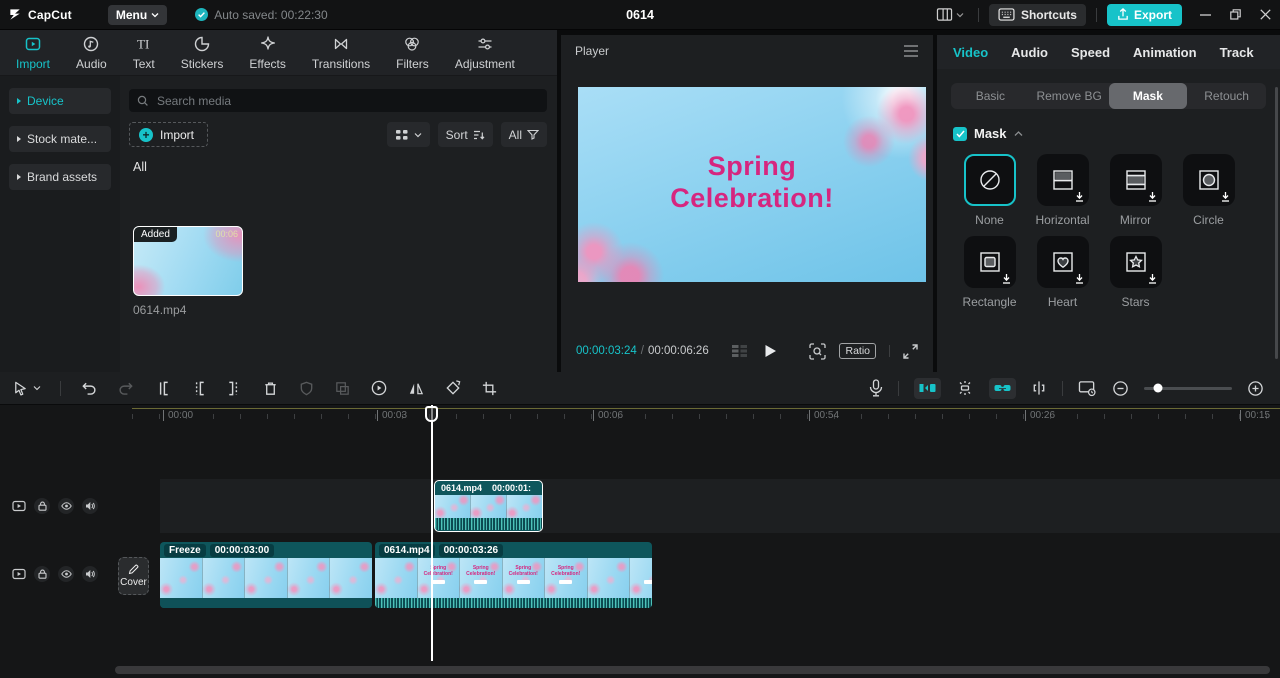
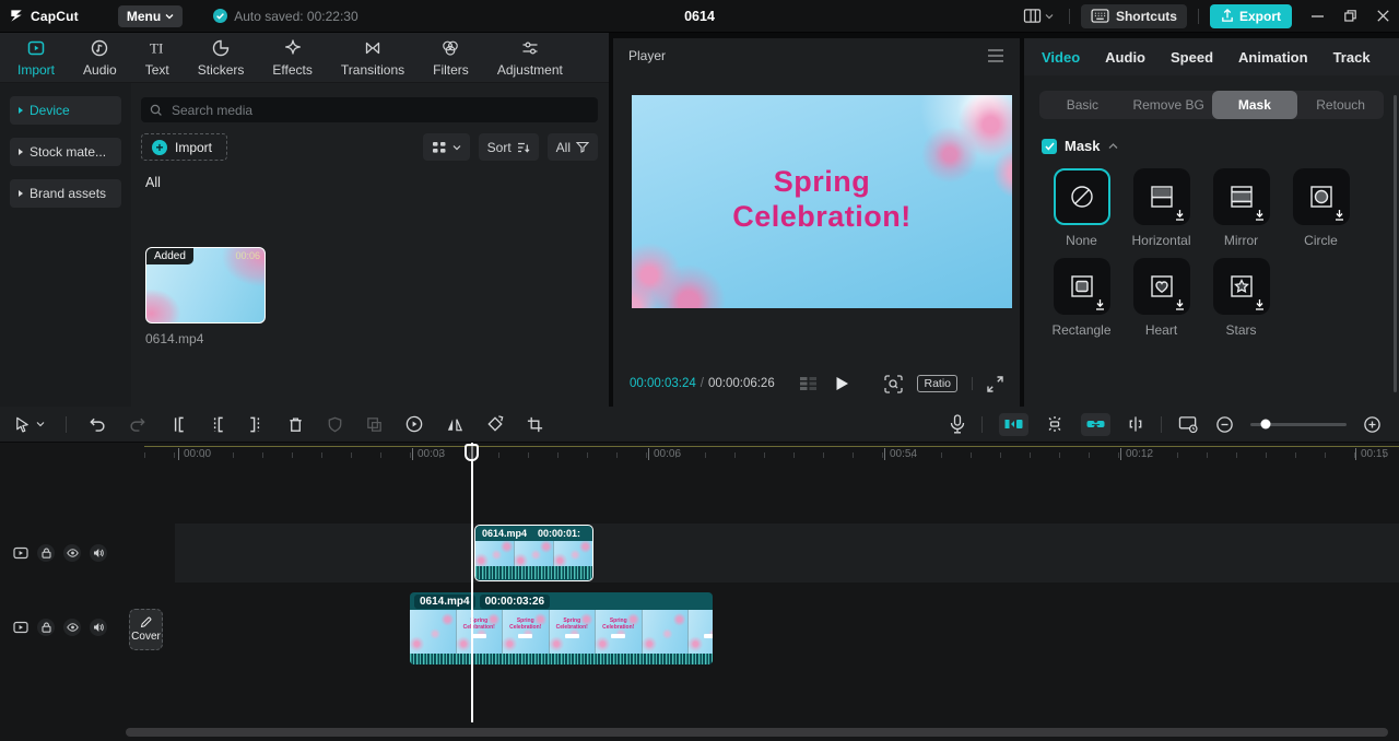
  CapCut
  Menu
  Auto saved: 00:22:30
  0614
  Shortcuts
  Export
  Import
  Audio
  TI
  Text
  Stickers
  Effects
  Transitions
  Filters
  Adjustment
  Device
  Stock mate...
  Brand assets
  Search media
  +
  Import
  Sort
  All
  All
  Added
  00:06
  0614.mp4
  Player
  Spring
  Celebration!
  00:00:03:24
  /
  00:00:06:26
  Ratio
  Video
  Audio
  Speed
  Animation
  Track
  Basic
  Remove BG
  Mask
  Retouch
  Mask
  None
  Horizontal
  Mirror
  Circle
  Rectangle
  Heart
  Stars
  00:00
  00:03
  00:06
  00:54
- 00:26
+ 00:12
  00:15
  0614.mp4
  00:00:01:
  Cover
- Freeze
- 00:00:03:00
  0614.mp4
  00:00:03:26
